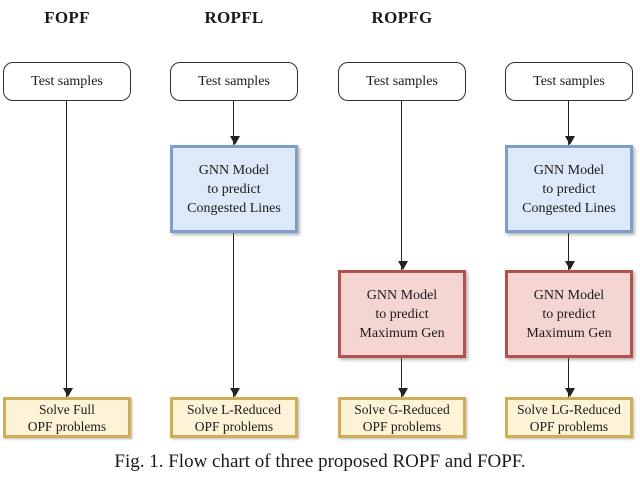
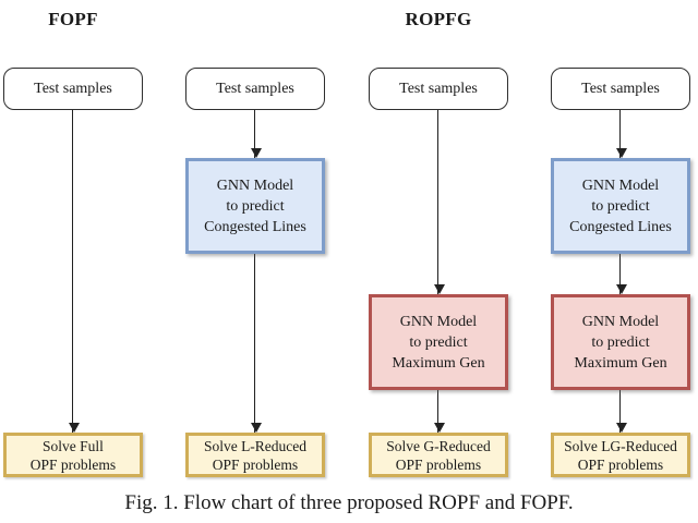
  FOPF
- ROPFL
  ROPFG
  Test samples
  Test samples
  Test samples
  Test samples
  GNN Model
  to predict
  Congested Lines
  GNN Model
  to predict
  Congested Lines
  GNN Model
  to predict
  Maximum Gen
  GNN Model
  to predict
  Maximum Gen
  Solve Full
  OPF problems
  Solve L-Reduced
  OPF problems
  Solve G-Reduced
  OPF problems
  Solve LG-Reduced
  OPF problems
  Fig. 1. Flow chart of three proposed ROPF and FOPF.
